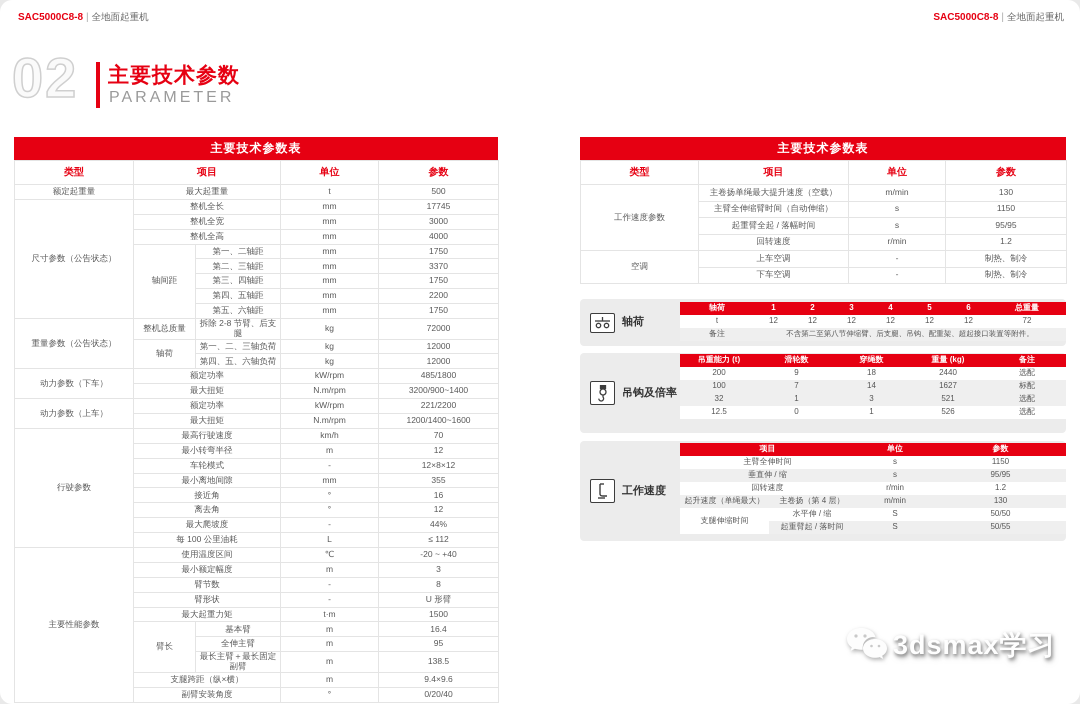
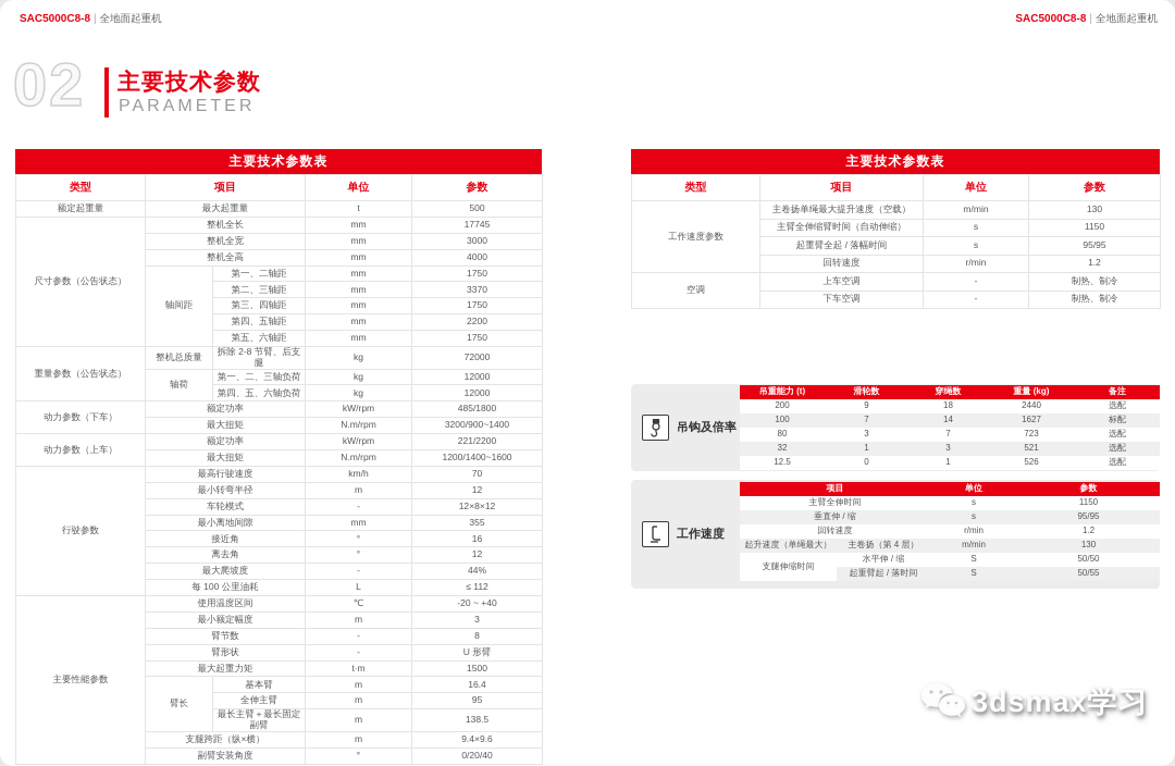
  SAC5000C8-8 | 全地面起重机
  SAC5000C8-8 | 全地面起重机
  02
  主要技术参数
  PARAMETER
  主要技术参数表
  类型	项目	单位	参数
  额定起重量	最大起重量	t	500
  尺寸参数（公告状态）	整机全长	mm	17745
  整机全宽	mm	3000
  整机全高	mm	4000
  轴间距	第一、二轴距	mm	1750
  第二、三轴距	mm	3370
  第三、四轴距	mm	1750
  第四、五轴距	mm	2200
  第五、六轴距	mm	1750
  重量参数（公告状态）	整机总质量	拆除 2-8 节臂、后支腿	kg	72000
  轴荷	第一、二、三轴负荷	kg	12000
  第四、五、六轴负荷	kg	12000
  动力参数（下车）	额定功率	kW/rpm	485/1800
  最大扭矩	N.m/rpm	3200/900~1400
  动力参数（上车）	额定功率	kW/rpm	221/2200
  最大扭矩	N.m/rpm	1200/1400~1600
  行驶参数	最高行驶速度	km/h	70
  最小转弯半径	m	12
  车轮模式	-	12×8×12
  最小离地间隙	mm	355
  接近角	°	16
  离去角	°	12
  最大爬坡度	-	44%
  每 100 公里油耗	L	≤ 112
  主要性能参数	使用温度区间	℃	-20 ~ +40
  最小额定幅度	m	3
  臂节数	-	8
  臂形状	-	U 形臂
  最大起重力矩	t·m	1500
  臂长	基本臂	m	16.4
  全伸主臂	m	95
  最长主臂＋最长固定副臂	m	138.5
  支腿跨距（纵×横）	m	9.4×9.6
  副臂安装角度	°	0/20/40
  主要技术参数表
  类型	项目	单位	参数
  工作速度参数	主卷扬单绳最大提升速度（空载）	m/min	130
  主臂全伸缩臂时间（自动伸缩）	s	1150
  起重臂全起 / 落幅时间	s	95/95
  回转速度	r/min	1.2
  空调	上车空调	-	制热、制冷
  下车空调	-	制热、制冷
- 轴荷
- 轴荷	1	2	3	4	5	6	总重量
- t	12	12	12	12	12	12	72
- 备注	不含第二至第八节伸缩臂、后支腿、吊钩、配重架、超起接口装置等附件。
  吊钩及倍率
  吊重能力 (t)	滑轮数	穿绳数	重量 (kg)	备注
  200	9	18	2440	选配
  100	7	14	1627	标配
+ 80	3	7	723	选配
  32	1	3	521	选配
  12.5	0	1	526	选配
  工作速度
  项目	单位	参数
  主臂全伸时间	s	1150
  垂直伸 / 缩	s	95/95
  回转速度	r/min	1.2
  起升速度（单绳最大）	主卷扬（第 4 层）	m/min	130
  支腿伸缩时间	水平伸 / 缩	S	50/50
  起重臂起 / 落时间	S	50/55
  3dsmax学习
